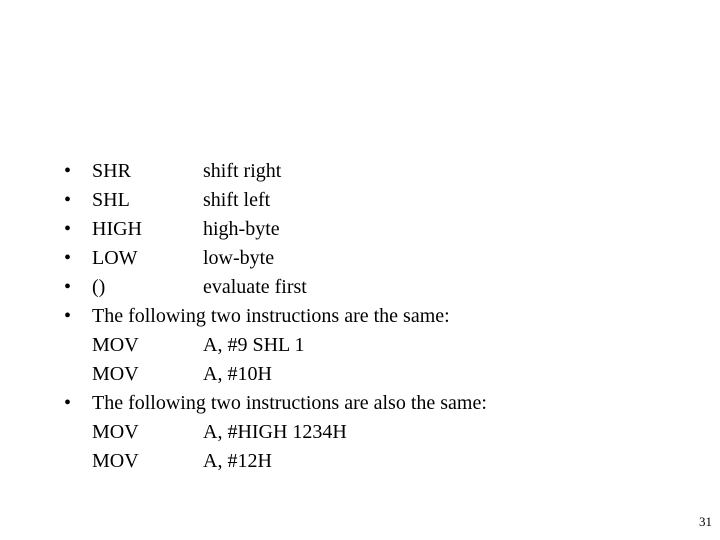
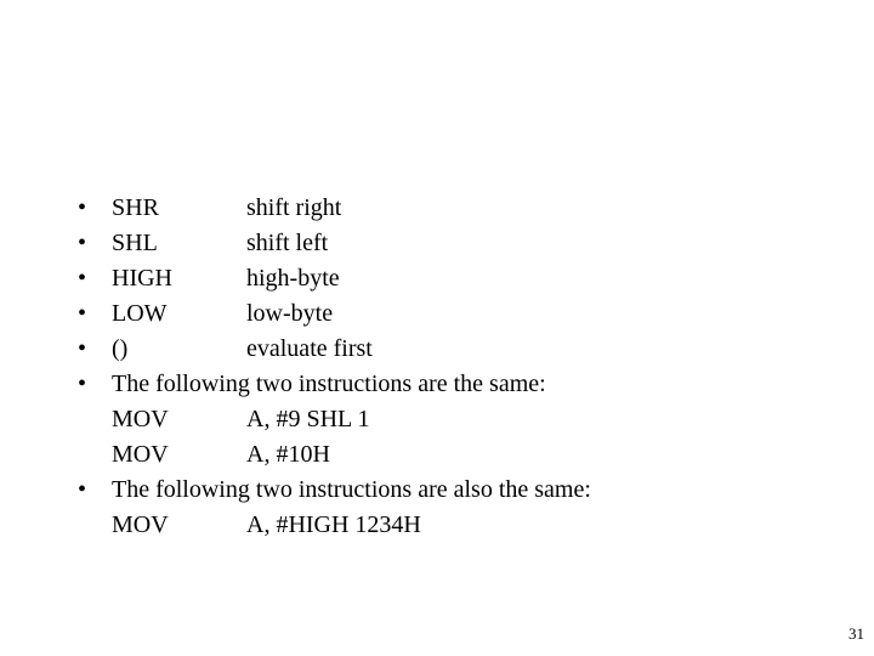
  •
  SHR shift right
  •
  SHL shift left
  •
  HIGH high-byte
  •
  LOW low-byte
  •
  () evaluate first
  •
  The following two instructions are the same:
  MOV A, #9 SHL 1
  MOV A, #10H
  •
  The following two instructions are also the same:
  MOV A, #HIGH 1234H
- MOV A, #12H
  31
